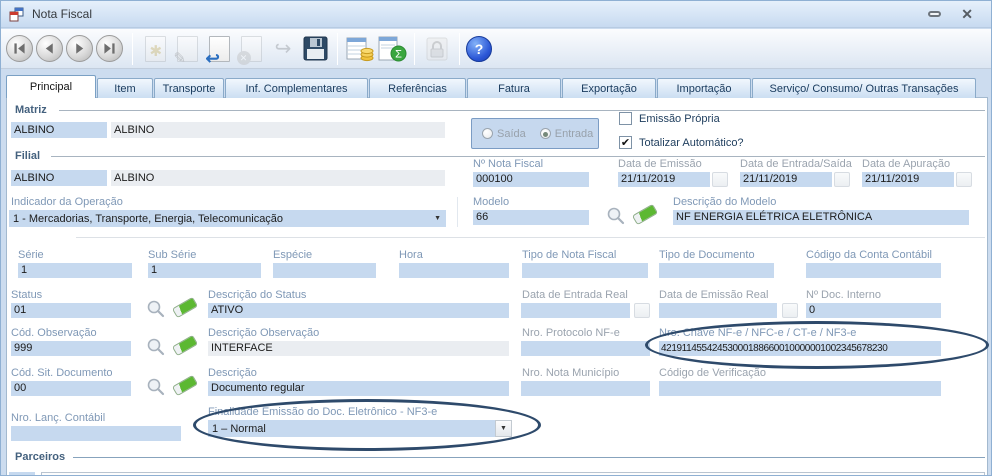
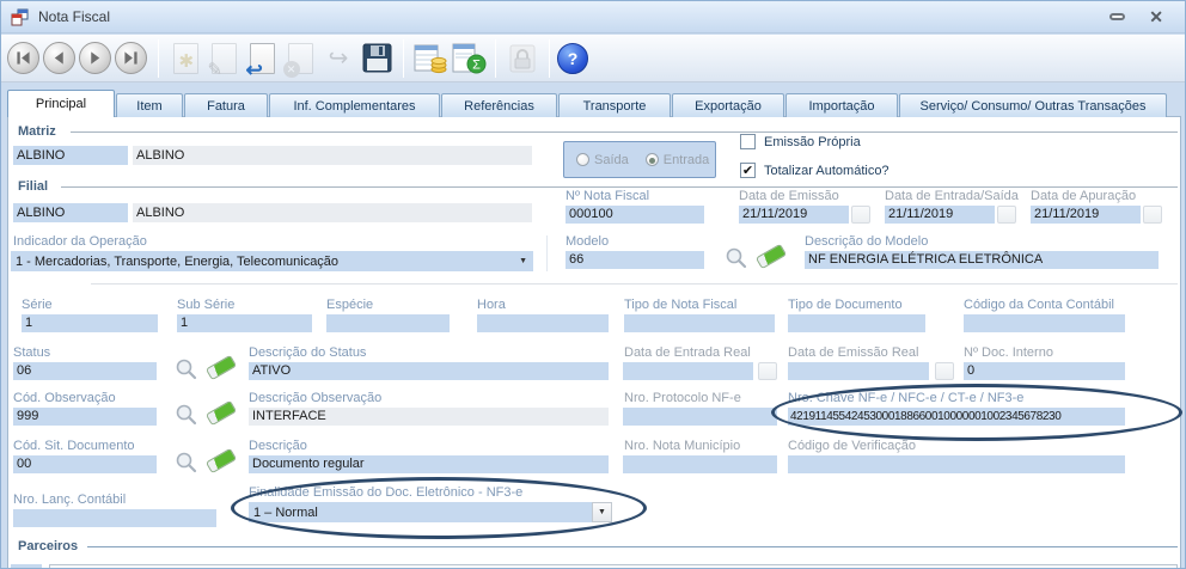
  Nota Fiscal
  ✕
  ✱
  ✎
  ↩
  ✕
  ↪
  Σ
  ?
  Principal
  Item
- Transporte
+ Fatura
  Inf. Complementares
  Referências
- Fatura
+ Transporte
  Exportação
  Importação
  Serviço/ Consumo/ Outras Transações
  Matriz
  ALBINO
  ALBINO
  Filial
  ALBINO
  ALBINO
  Saída
  Entrada
  Emissão Própria
  ✔
  Totalizar Automático?
  Nº Nota Fiscal
  000100
  Data de Emissão
  21/11/2019
  Data de Entrada/Saída
  21/11/2019
  Data de Apuração
  21/11/2019
  Indicador da Operação
  1 - Mercadorias, Transporte, Energia, Telecomunicação
  Modelo
  66
  Descrição do Modelo
  NF ENERGIA ELÉTRICA ELETRÔNICA
  Série
  1
  Sub Série
  1
  Espécie
  Hora
  Tipo de Nota Fiscal
  Tipo de Documento
  Código da Conta Contábil
  Status
- 01
+ 06
  Descrição do Status
  ATIVO
  Data de Entrada Real
  Data de Emissão Real
  Nº Doc. Interno
  0
  Cód. Observação
  999
  Descrição Observação
  INTERFACE
  Nro. Protocolo NF-e
  Nro. Chave NF-e / NFC-e / CT-e / NF3-e
  42191145542453000188660010000001002345678230
  Cód. Sit. Documento
  00
  Descrição
  Documento regular
  Nro. Nota Município
  Código de Verificação
  Nro. Lanç. Contábil
  Finalidade Emissão do Doc. Eletrônico - NF3-e
  1 – Normal
  Parceiros
